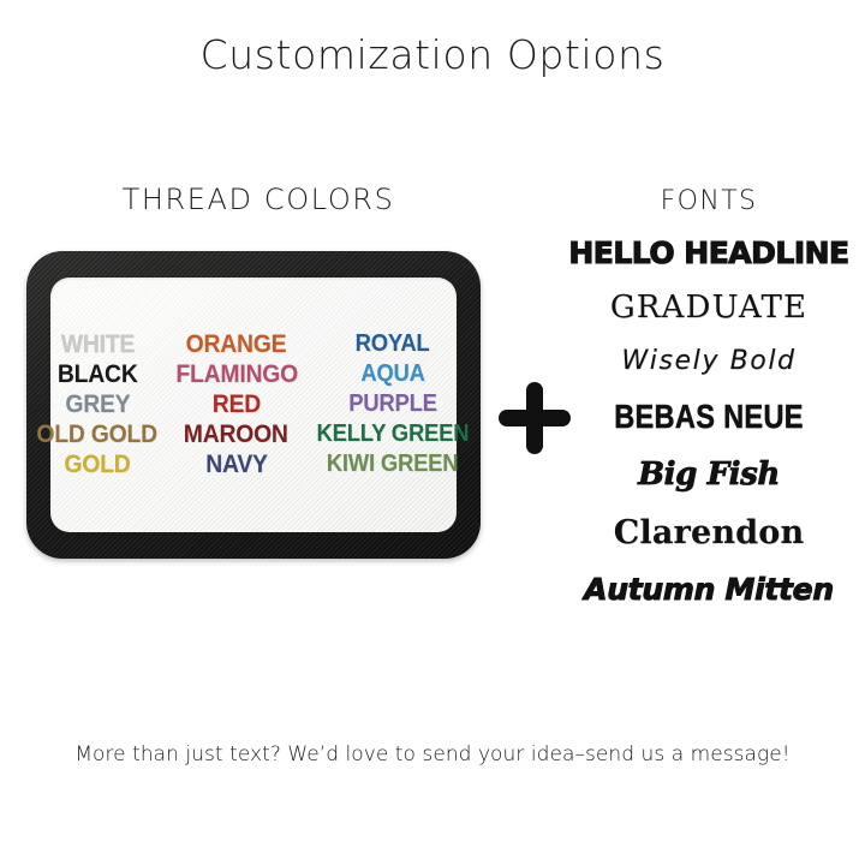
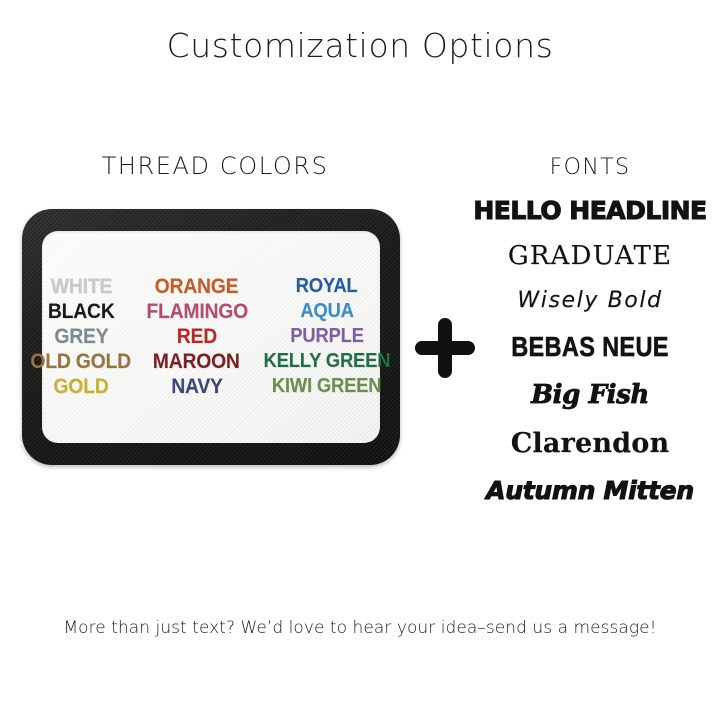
  Customization Options
  THREAD COLORS
  WHITE
  BLACK
  GREY
  OLD GOLD
  GOLD
  ORANGE
  FLAMINGO
  RED
  MAROON
  NAVY
  ROYAL
  AQUA
  PURPLE
  KELLY GREEN
  KIWI GREEN
  FONTS
  HELLO HEADLINE
  GRADUATE
  Wisely Bold
  BEBAS NEUE
  Big Fish
  Clarendon
  Autumn Mitten
- More than just text? We’d love to send your idea–send us a message!
+ More than just text? We’d love to hear your idea–send us a message!
